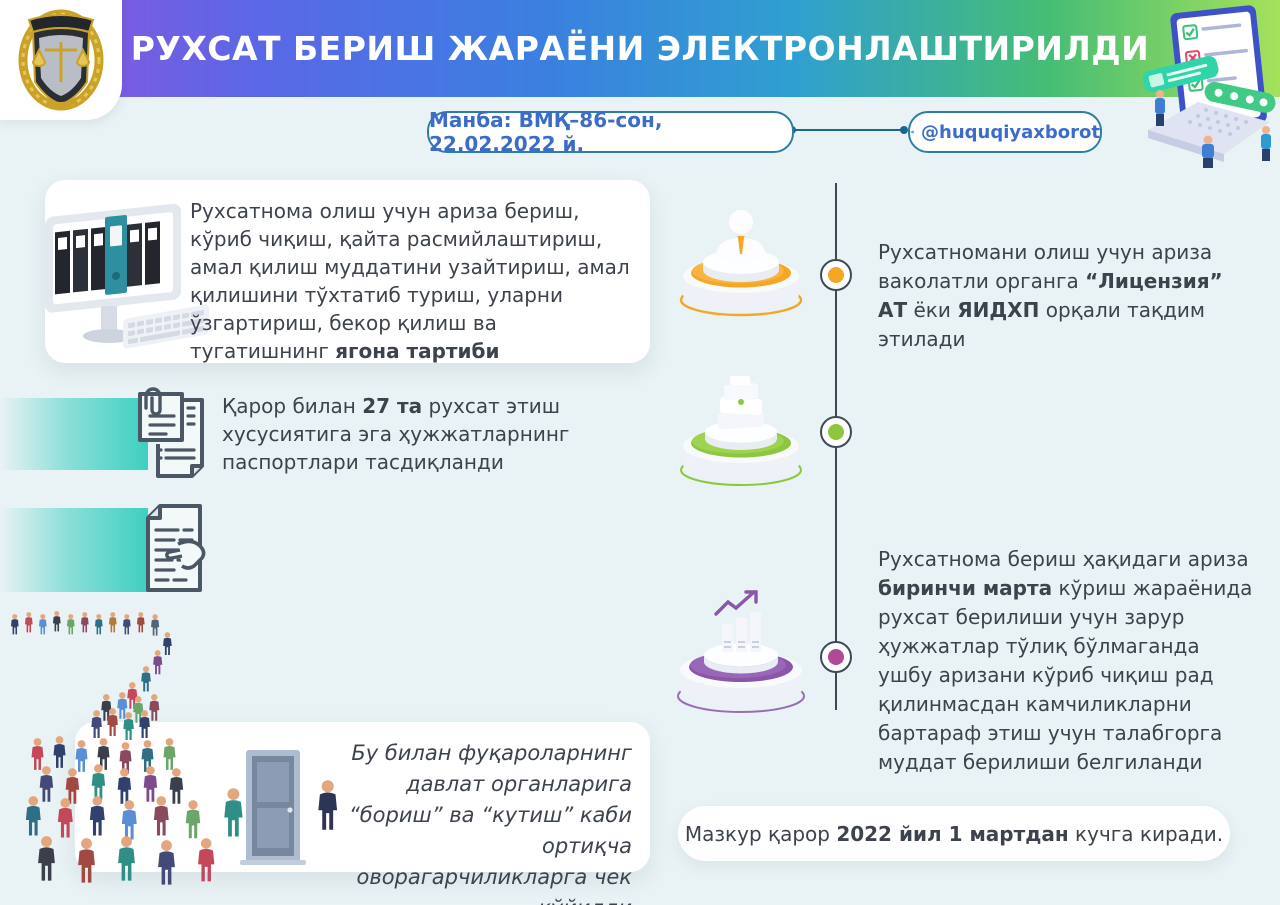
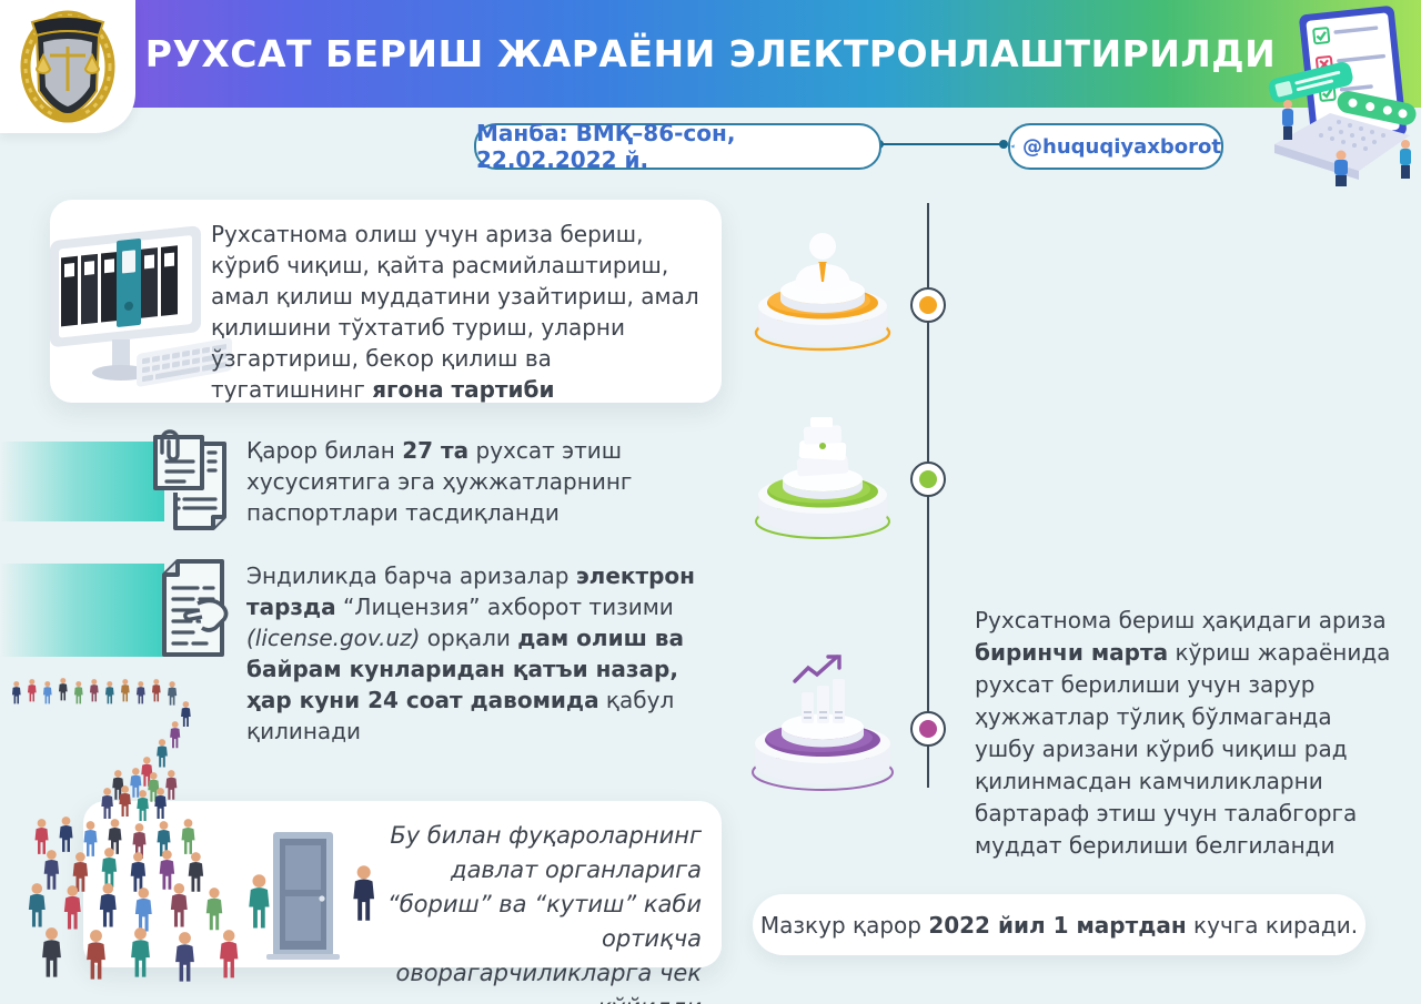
  РУХСАТ БЕРИШ ЖАРАЁНИ ЭЛЕКТРОНЛАШТИРИЛДИ
  Манба: ВМҚ–86-сон, 22.02.2022 й.
  @huquqiyaxborot
  Рухсатнома олиш учун ариза бериш, кўриб чиқиш, қайта расмийлаштириш, амал қилиш муддатини узайтириш, амал қилишини тўхтатиб туриш, уларни ўзгартириш, бекор қилиш ва тугатишнинг ягона тартиби
  Қарор билан 27 та рухсат этиш хусусиятига эга ҳужжатларнинг паспортлари тасдиқланди
+ Эндиликда барча аризалар электрон тарзда “Лицензия” ахборот тизими (license.gov.uz) орқали дам олиш ва байрам кунларидан қатъи назар, ҳар куни 24 соат давомида қабул қилинади
  Бу билан фуқароларнинг давлат органларига “бориш” ва “кутиш” каби ортиқча оворагарчиликларга чек
- Рухсатномани олиш учун ариза ваколатли органга “Лицензия” АТ ёки ЯИДХП орқали тақдим этилади
  Рухсатнома бериш ҳақидаги ариза биринчи марта кўриш жараёнида рухсат берилиши учун зарур ҳужжатлар тўлиқ бўлмаганда ушбу аризани кўриб чиқиш рад қилинмасдан камчиликларни бартараф этиш учун талабгорга муддат берилиши белгиланди
  Мазкур қарор 2022 йил 1 мартдан кучга киради.
